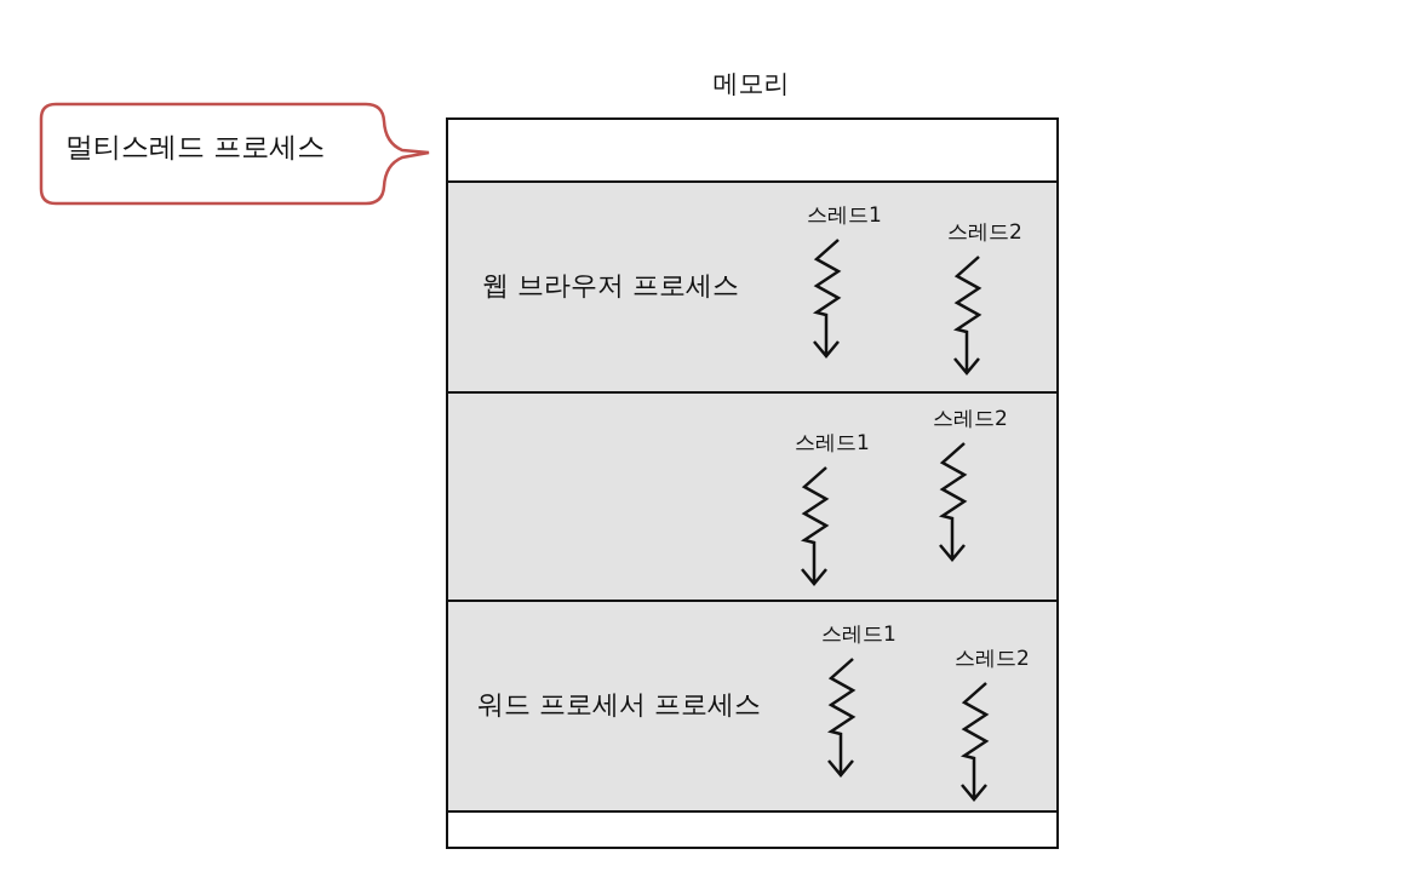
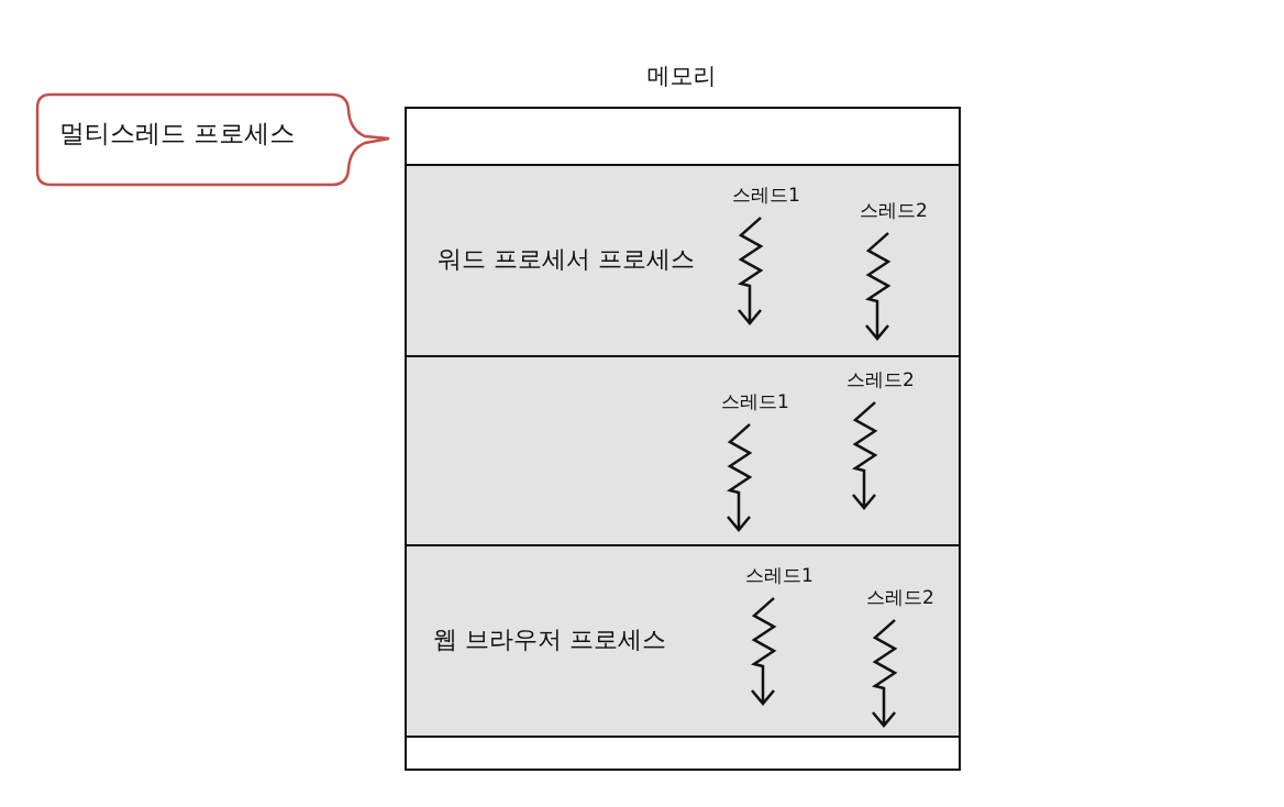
  메모리
  멀티스레드 프로세스
- 웹 브라우저 프로세스
+ 워드 프로세서 프로세스
  스레드1
  스레드2
  스레드1
  스레드2
- 워드 프로세서 프로세스
+ 웹 브라우저 프로세스
  스레드1
  스레드2
